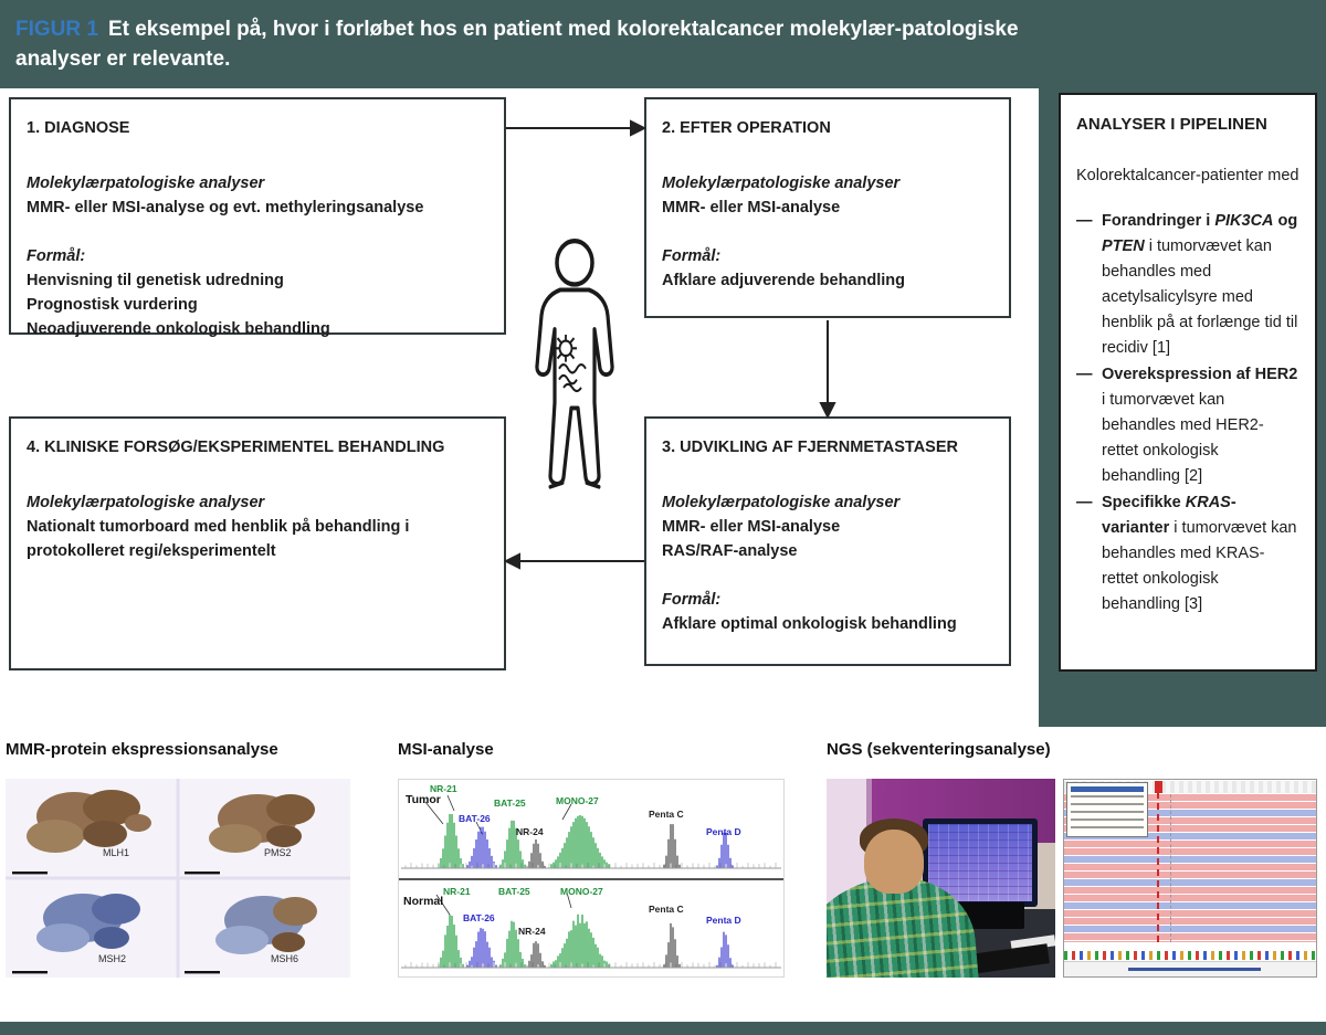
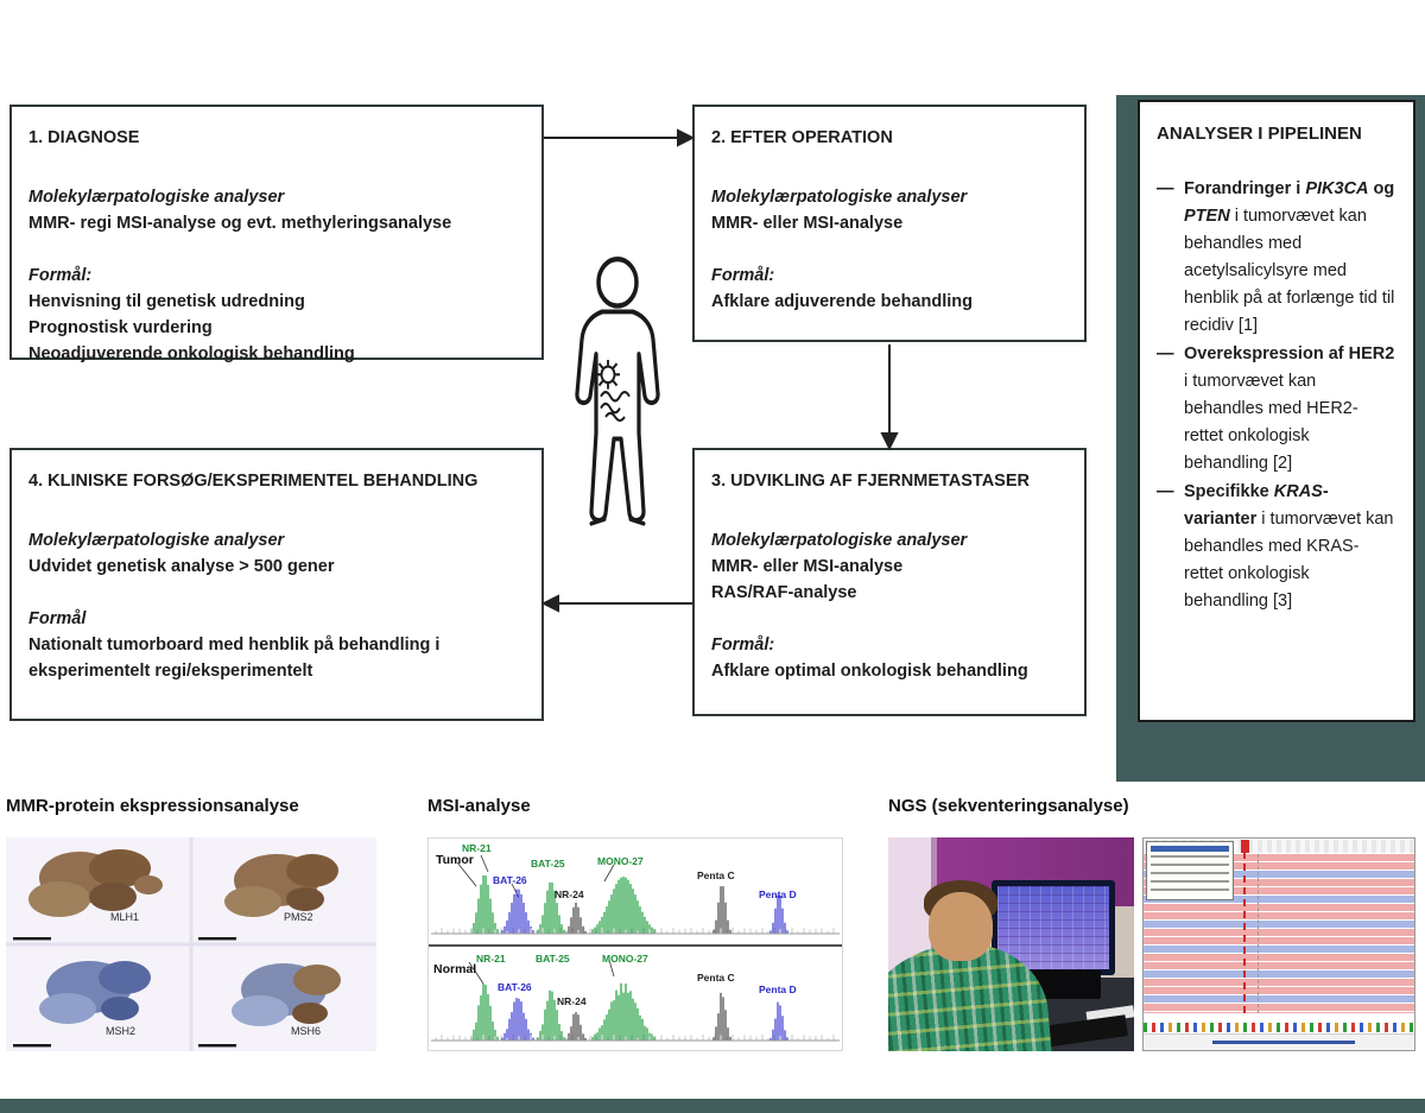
- FIGUR 1 Et eksempel på, hvor i forløbet hos en patient med kolorektalcancer molekylær-patologiske analyser er relevante.
  1. DIAGNOSE
  Molekylærpatologiske analyser
- MMR- eller MSI-analyse og evt. methyleringsanalyse
+ MMR- regi MSI-analyse og evt. methyleringsanalyse
  Formål:
  Henvisning til genetisk udredning
  Prognostisk vurdering
  Neoadjuverende onkologisk behandling
  2. EFTER OPERATION
  Molekylærpatologiske analyser
  MMR- eller MSI-analyse
  Formål:
  Afklare adjuverende behandling
  3. UDVIKLING AF FJERNMETASTASER
  Molekylærpatologiske analyser
  MMR- eller MSI-analyse
  RAS/RAF-analyse
  Formål:
  Afklare optimal onkologisk behandling
  4. KLINISKE FORSØG/EKSPERIMENTEL BEHANDLING
  Molekylærpatologiske analyser
+ Udvidet genetisk analyse > 500 gener
+ Formål
- Nationalt tumorboard med henblik på behandling i protokolleret regi/eksperimentelt
+ Nationalt tumorboard med henblik på behandling i eksperimentelt regi/eksperimentelt
  ANALYSER I PIPELINEN
- Kolorektalcancer-patienter med
  —
  Forandringer i PIK3CA og PTEN i tumorvævet kan behandles med acetylsalicylsyre med henblik på at forlænge tid til recidiv [1]
  —
  Overekspression af HER2 i tumorvævet kan behandles med HER2-rettet onkologisk behandling [2]
  —
  Specifikke KRAS-varianter i tumorvævet kan behandles med KRAS-rettet onkologisk behandling [3]
  MMR-protein ekspressionsanalyse
  MSI-analyse
  NGS (sekventeringsanalyse)
  MLH1
  PMS2
  MSH2
  MSH6
  Tumor
  Normal
  NR-21
  BAT-26
  BAT-25
  NR-24
  MONO-27
  Penta C
  Penta D
  NR-21
  BAT-26
  BAT-25
  NR-24
  MONO-27
  Penta C
  Penta D
